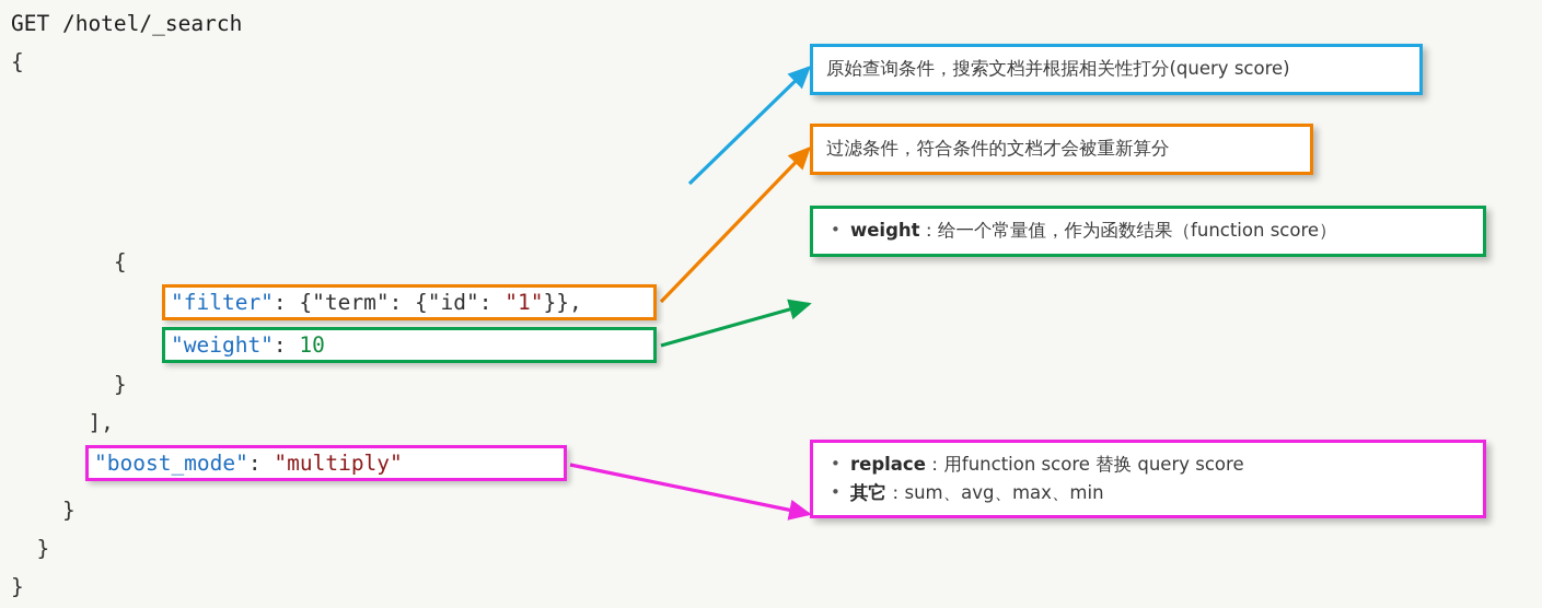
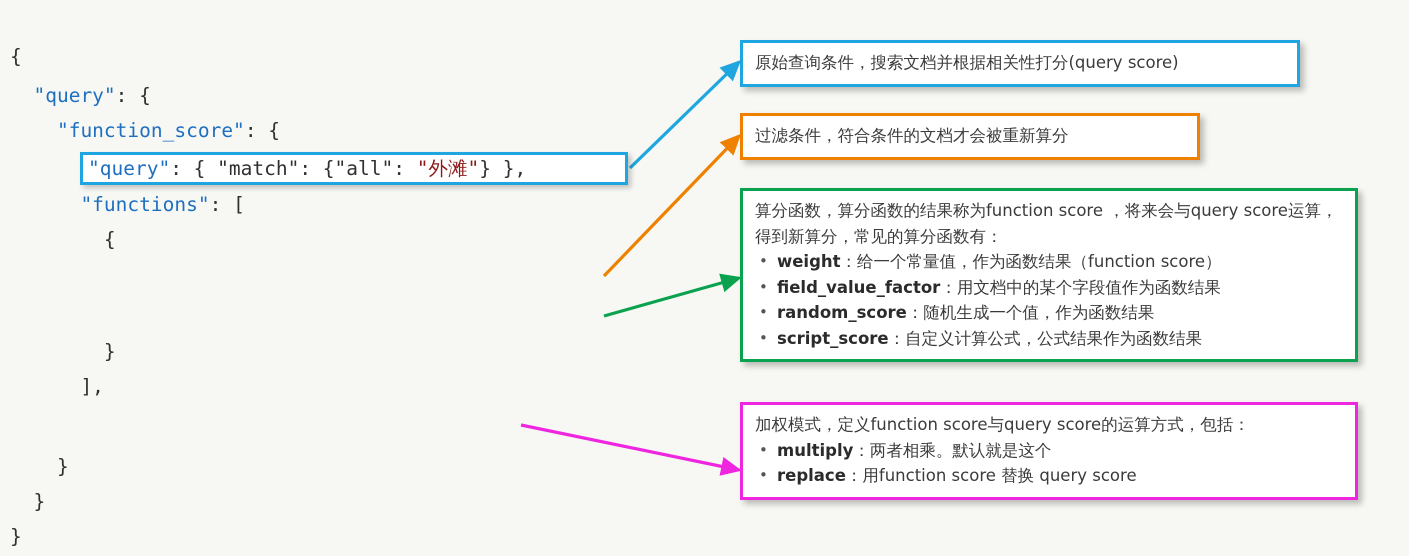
- GET /hotel/_search
  {
+ "query": {
+ "function_score": {
+ "query": { "match": {"all": "外滩"} },
+ "functions": [
  {
- "filter": {"term": {"id": "1"}},
- "weight": 10
  }
  ],
- "boost_mode": "multiply"
  }
  }
  }
  原始查询条件，搜索文档并根据相关性打分(query score)
  过滤条件，符合条件的文档才会被重新算分
+ 算分函数，算分函数的结果称为function score ，将来会与query score运算，得到新算分，常见的算分函数有：
  weight：给一个常量值，作为函数结果（function score）
+ field_value_factor：用文档中的某个字段值作为函数结果
+ random_score：随机生成一个值，作为函数结果
+ script_score：自定义计算公式，公式结果作为函数结果
+ 加权模式，定义function score与query score的运算方式，包括：
+ multiply：两者相乘。默认就是这个
  replace：用function score 替换 query score
- 其它：sum、avg、max、min
